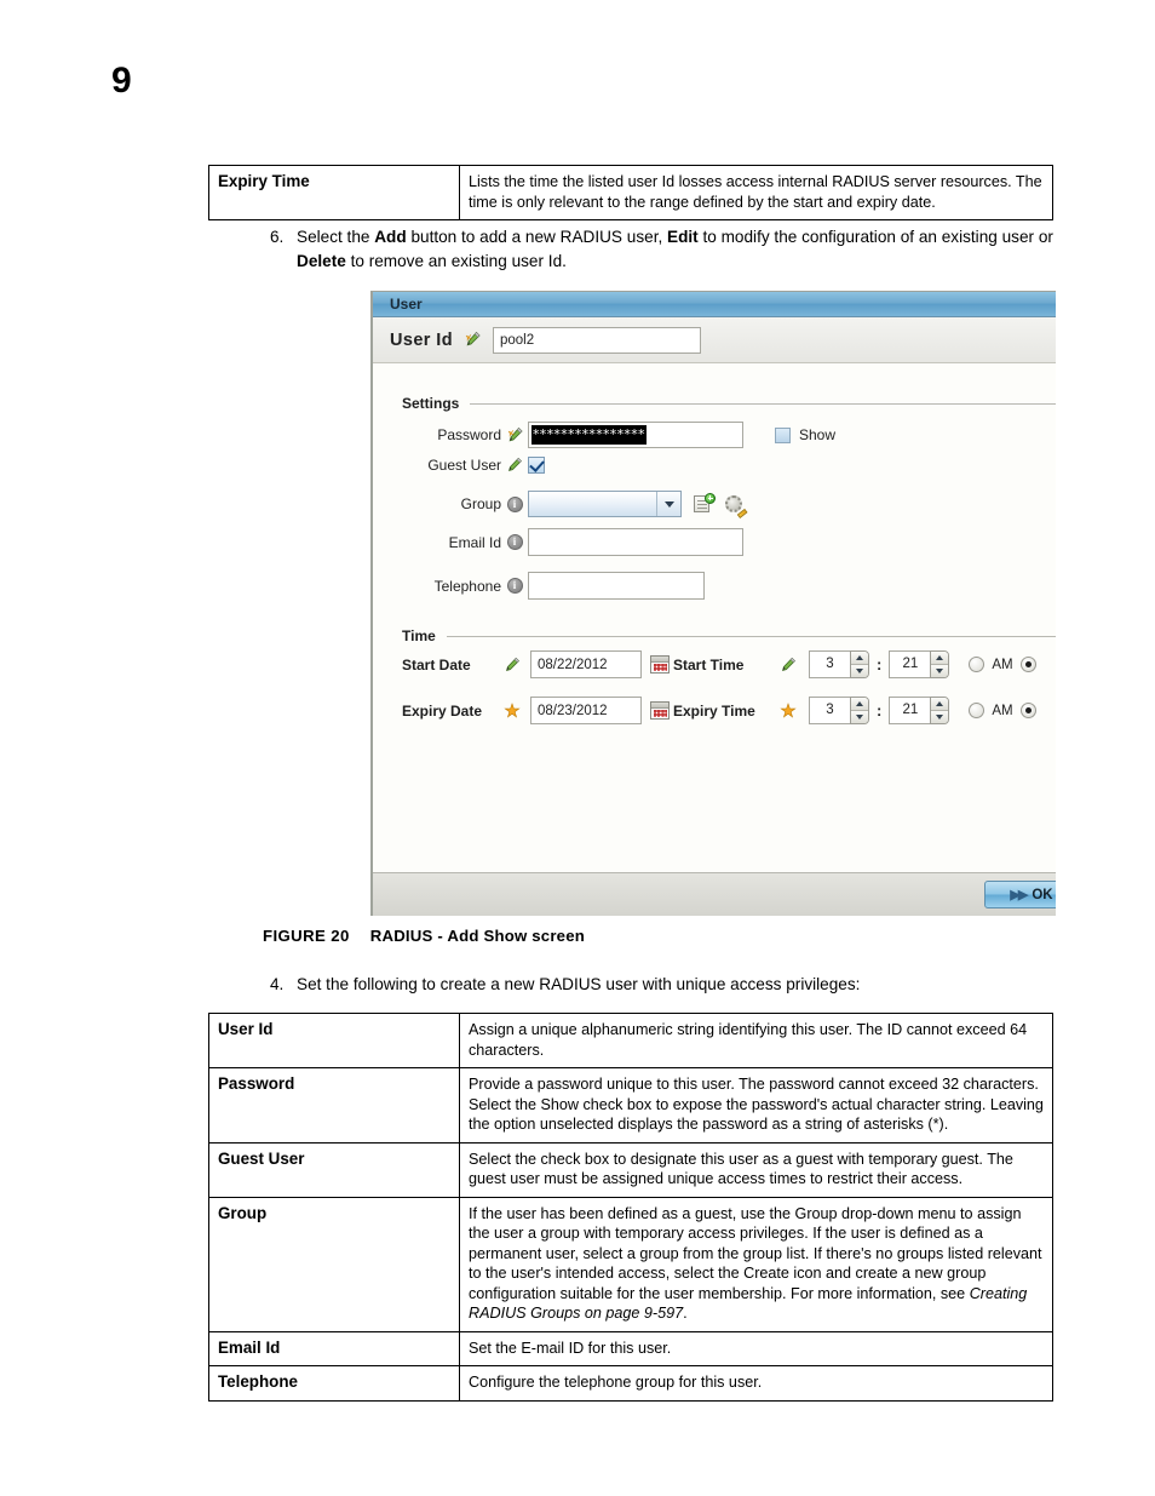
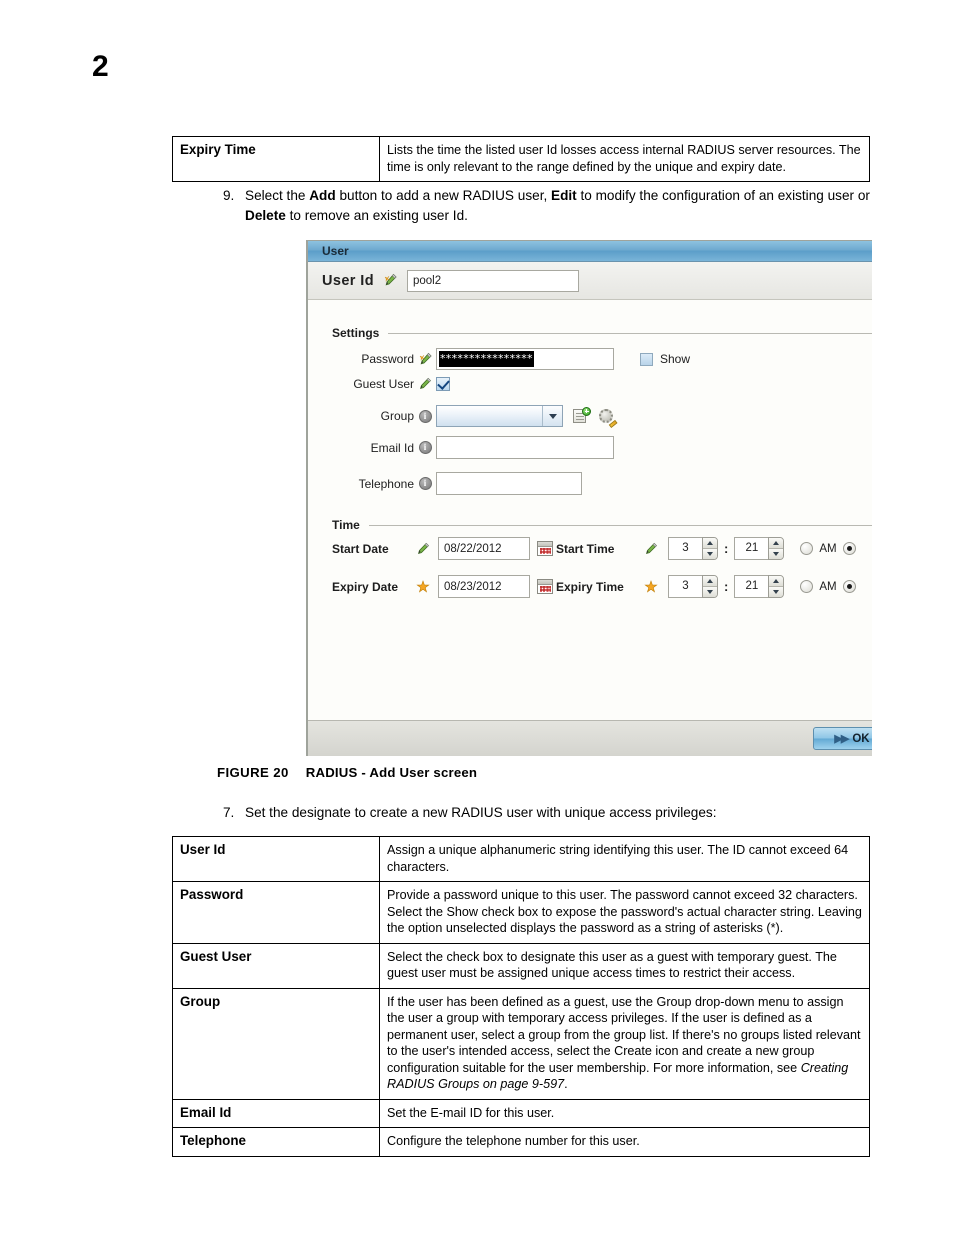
- 9
+ 2
- Expiry Time	Lists the time the listed user Id losses access internal RADIUS server resources. The time is only relevant to the range defined by the start and expiry date.
+ Expiry Time	Lists the time the listed user Id losses access internal RADIUS server resources. The time is only relevant to the range defined by the unique and expiry date.
- 6.
+ 9.
  Select the Add button to add a new RADIUS user, Edit to modify the configuration of an existing user or Delete to remove an existing user Id.
  User
  User Id
  pool2
  Settings
  Password
  ****************
  Show
  Guest User
  Group
  i
  Email Id
  i
  Telephone
  i
  Time
  Start Date
  08/22/2012
  Expiry Date
  08/23/2012
  Start Time
  3
  :
  21
  AM
  Expiry Time
  3
  :
  21
  AM
  ▶▶
  OK
- FIGURE 20 RADIUS - Add Show screen
+ FIGURE 20 RADIUS - Add User screen
- 4.
+ 7.
- Set the following to create a new RADIUS user with unique access privileges:
+ Set the designate to create a new RADIUS user with unique access privileges:
  User Id	Assign a unique alphanumeric string identifying this user. The ID cannot exceed 64 characters.
  Password	Provide a password unique to this user. The password cannot exceed 32 characters. Select the Show check box to expose the password's actual character string. Leaving the option unselected displays the password as a string of asterisks (*).
  Guest User	Select the check box to designate this user as a guest with temporary guest. The guest user must be assigned unique access times to restrict their access.
  Group	If the user has been defined as a guest, use the Group drop-down menu to assign the user a group with temporary access privileges. If the user is defined as a permanent user, select a group from the group list. If there's no groups listed relevant to the user's intended access, select the Create icon and create a new group configuration suitable for the user membership. For more information, see Creating RADIUS Groups on page 9-597.
  Email Id	Set the E-mail ID for this user.
- Telephone	Configure the telephone group for this user.
+ Telephone	Configure the telephone number for this user.
